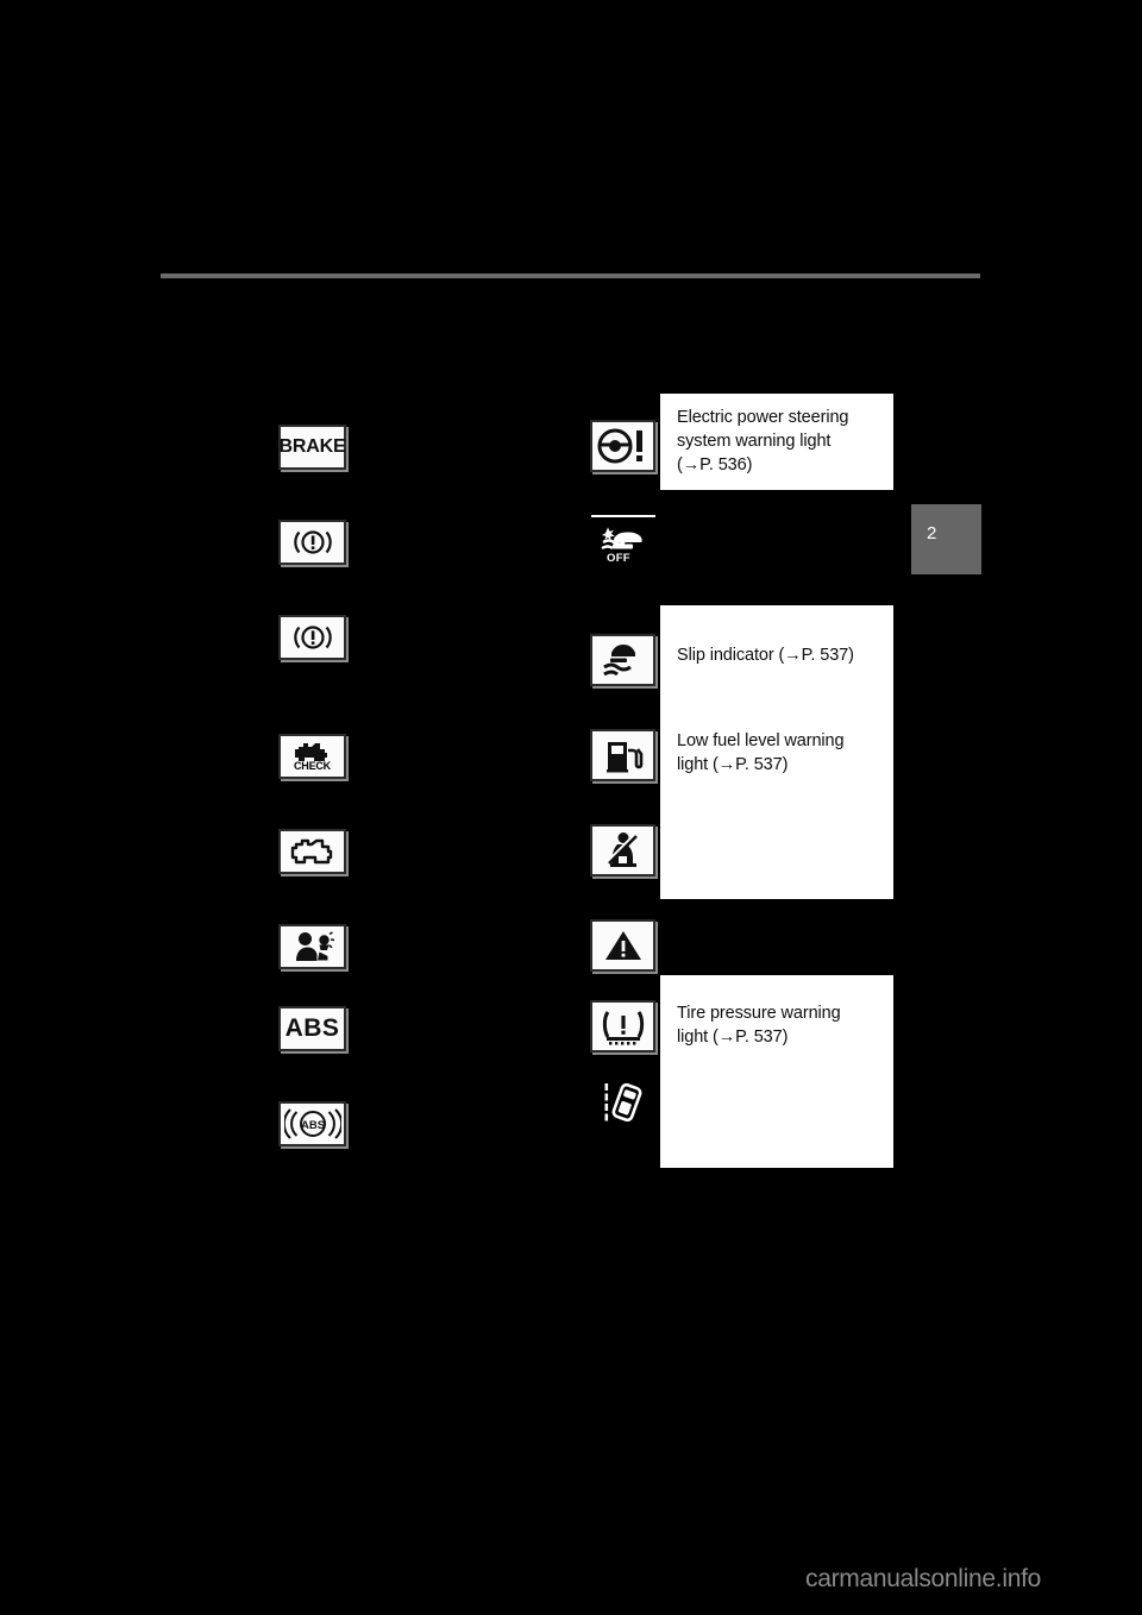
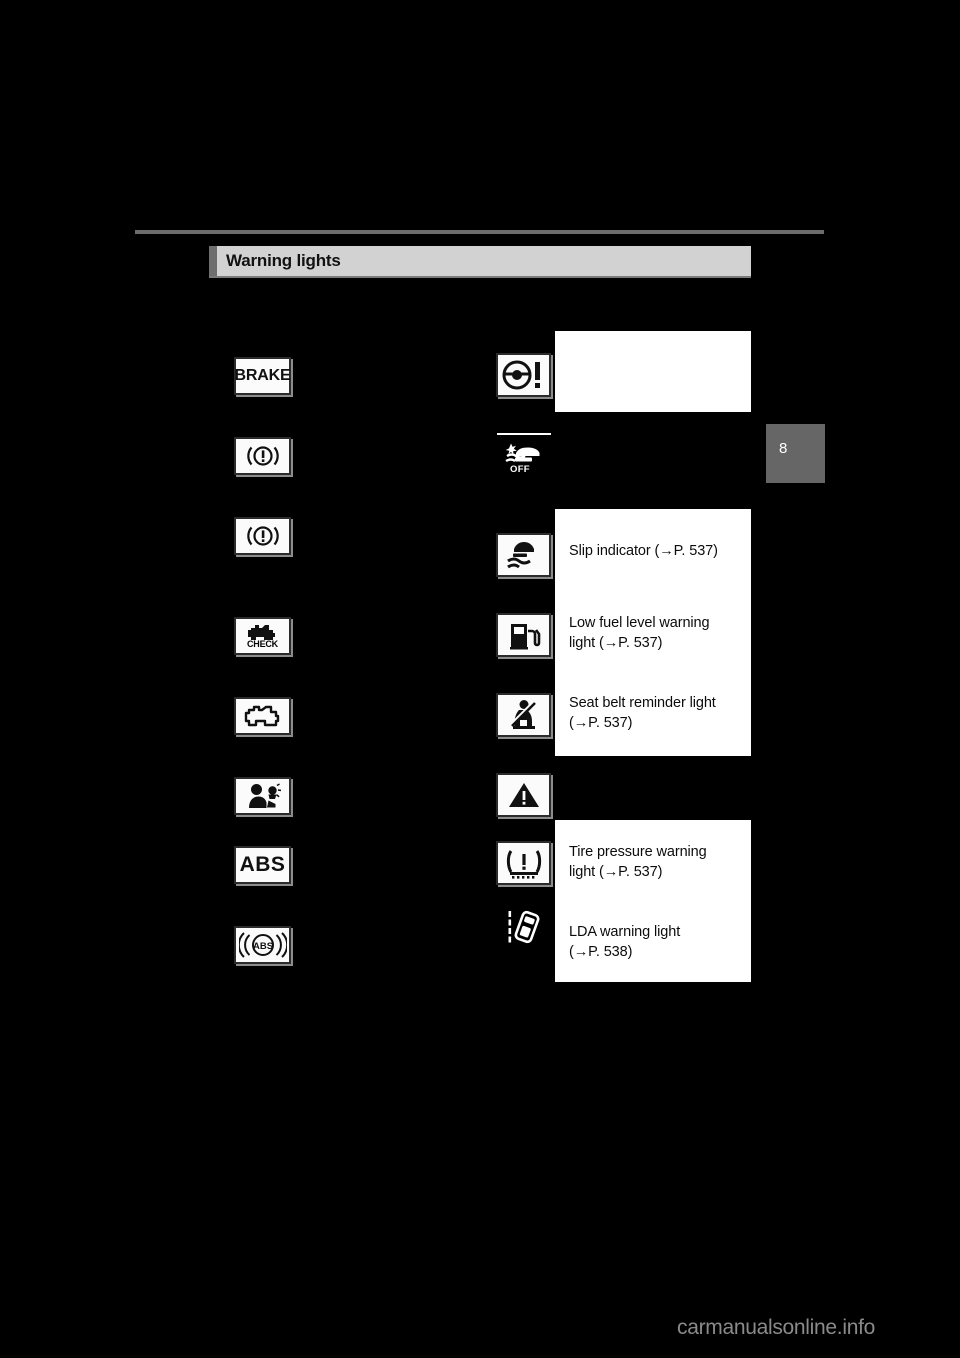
+ Warning lights
- 2
+ 8
  BRAKE
  CHECK
  ABS
  ABS
- Electric power steering
- system warning light
- (→P. 536)
  OFF
  Slip indicator (→P. 537)
  Low fuel level warning
  light (→P. 537)
+ Seat belt reminder light
+ (→P. 537)
  Tire pressure warning
  light (→P. 537)
+ LDA warning light
+ (→P. 538)
  carmanualsonline.info
